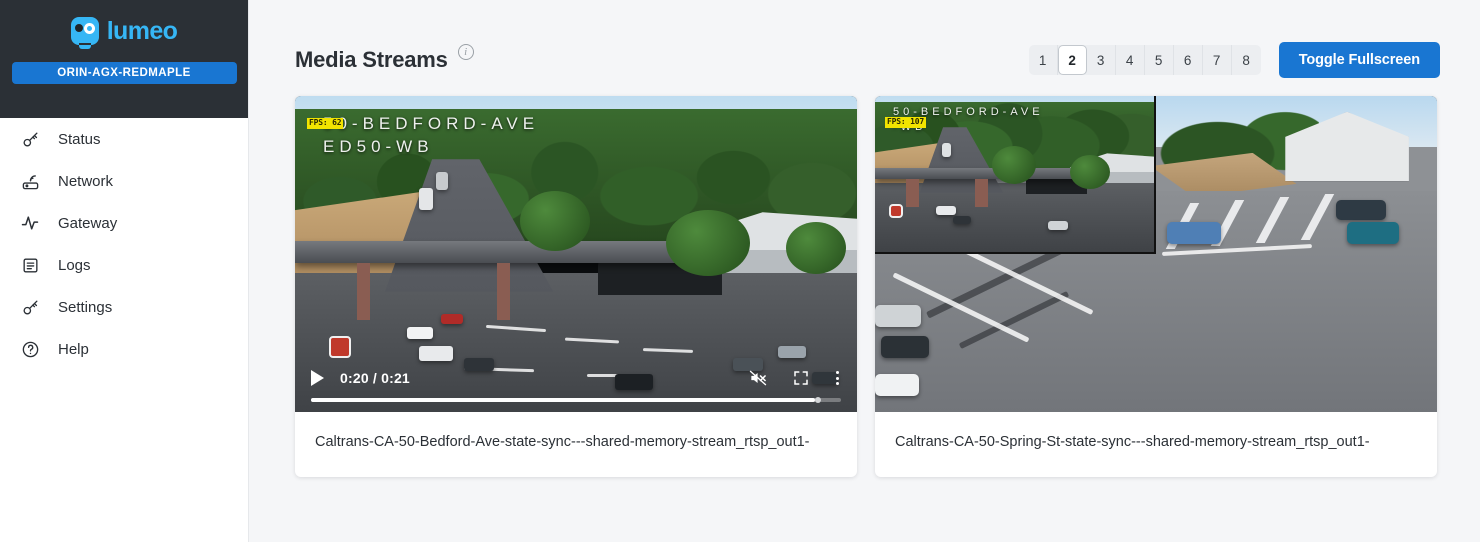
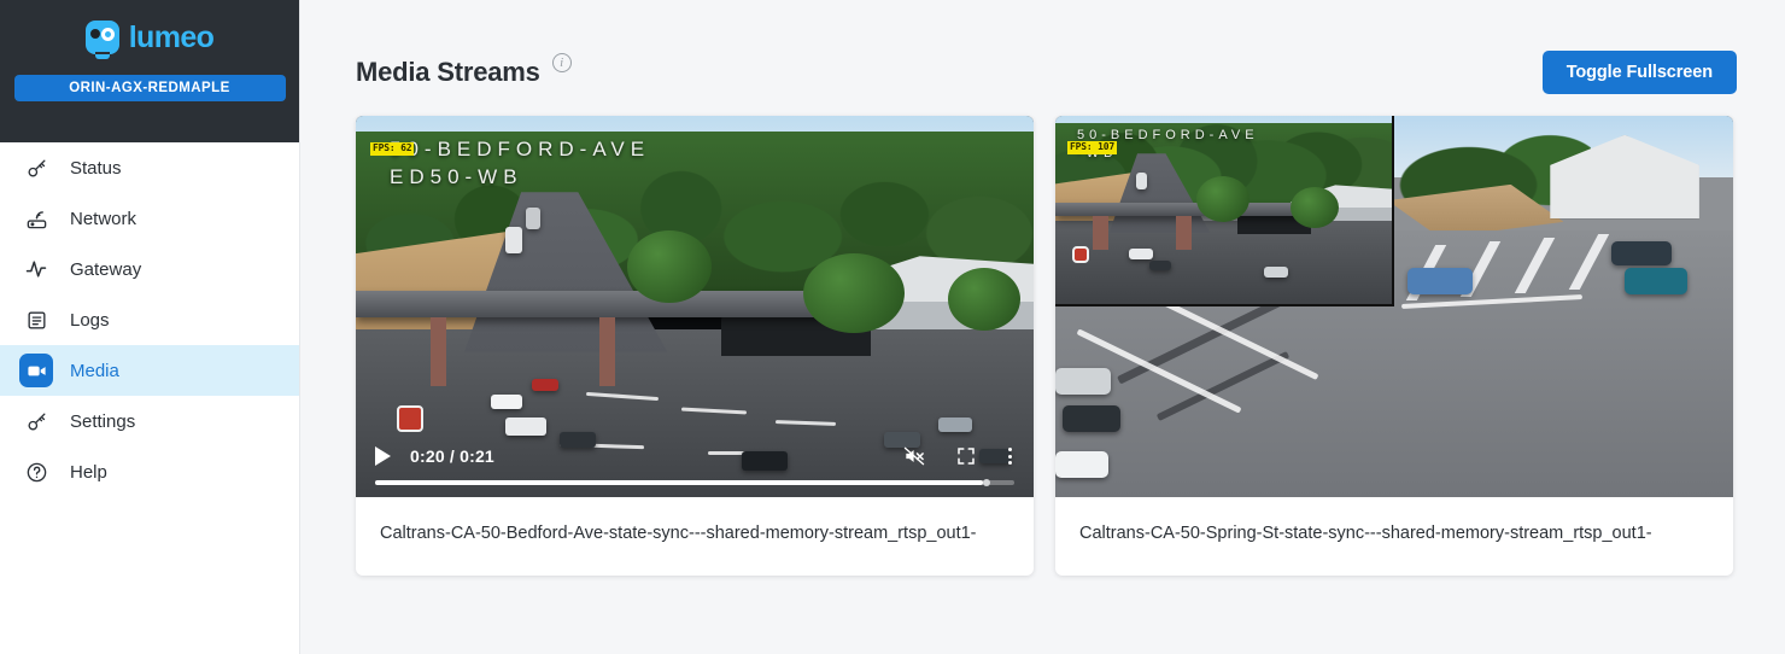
  lumeo
  ORIN-AGX-REDMAPLE
  Status
  Network
  Gateway
  Logs
+ Media
  Settings
  Help
  Media Streams
  i
- 1
- 2
- 3
- 4
- 5
- 6
- 7
- 8
  Toggle Fullscreen
  FPS: 62
  0-BEDFORD-AVE
  ED50-WB
  0:20 / 0:21
  Caltrans-CA-50-Bedford-Ave-state-sync---shared-memory-stream_rtsp_out1-
  50-BEDFORD-AVE
  FPS: 107
  Caltrans-CA-50-Spring-St-state-sync---shared-memory-stream_rtsp_out1-
